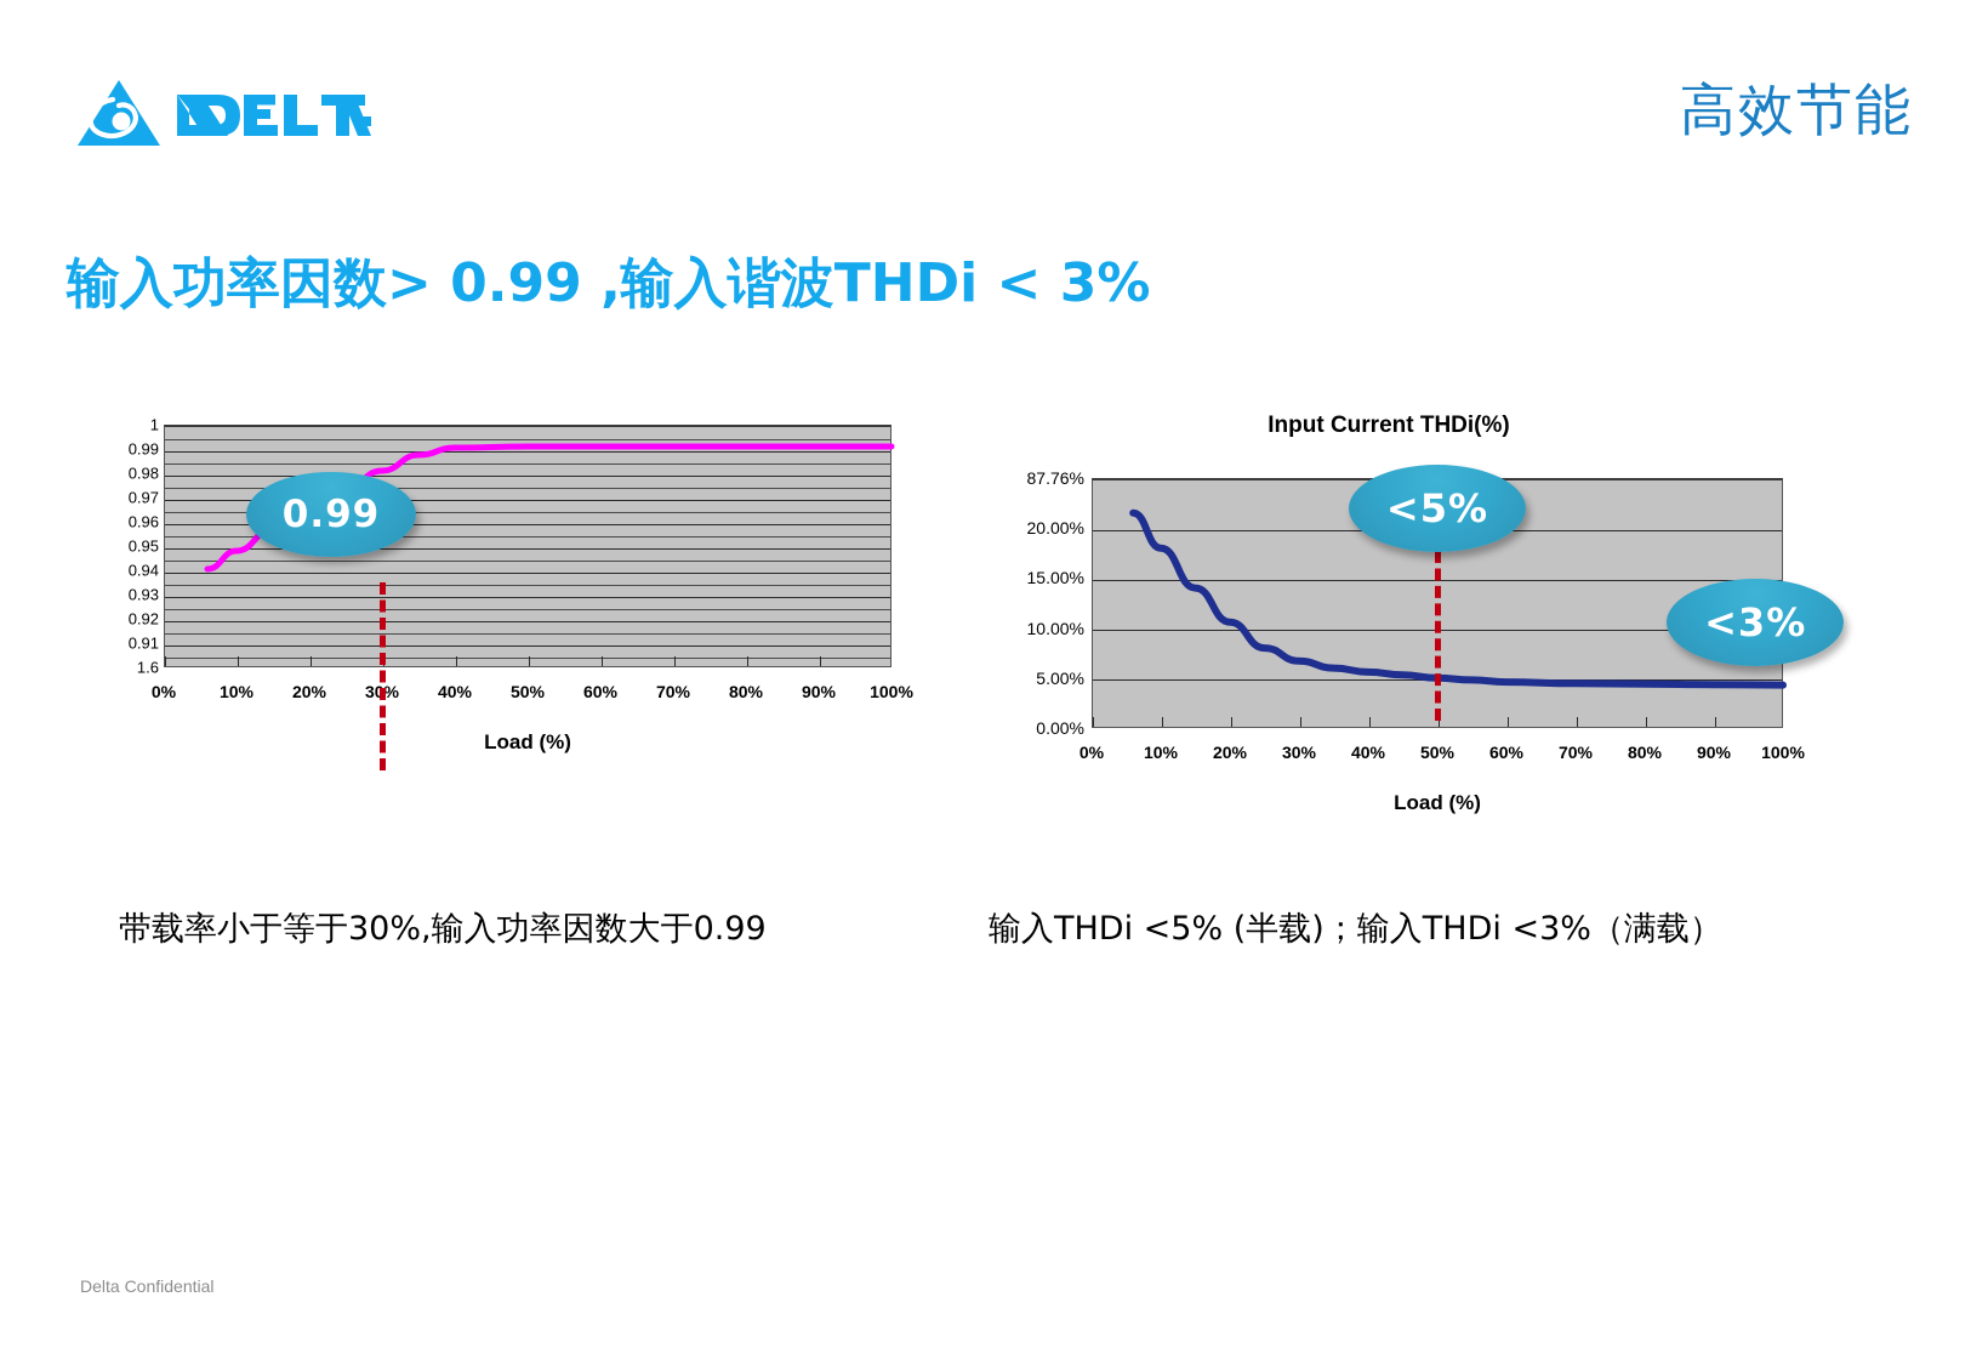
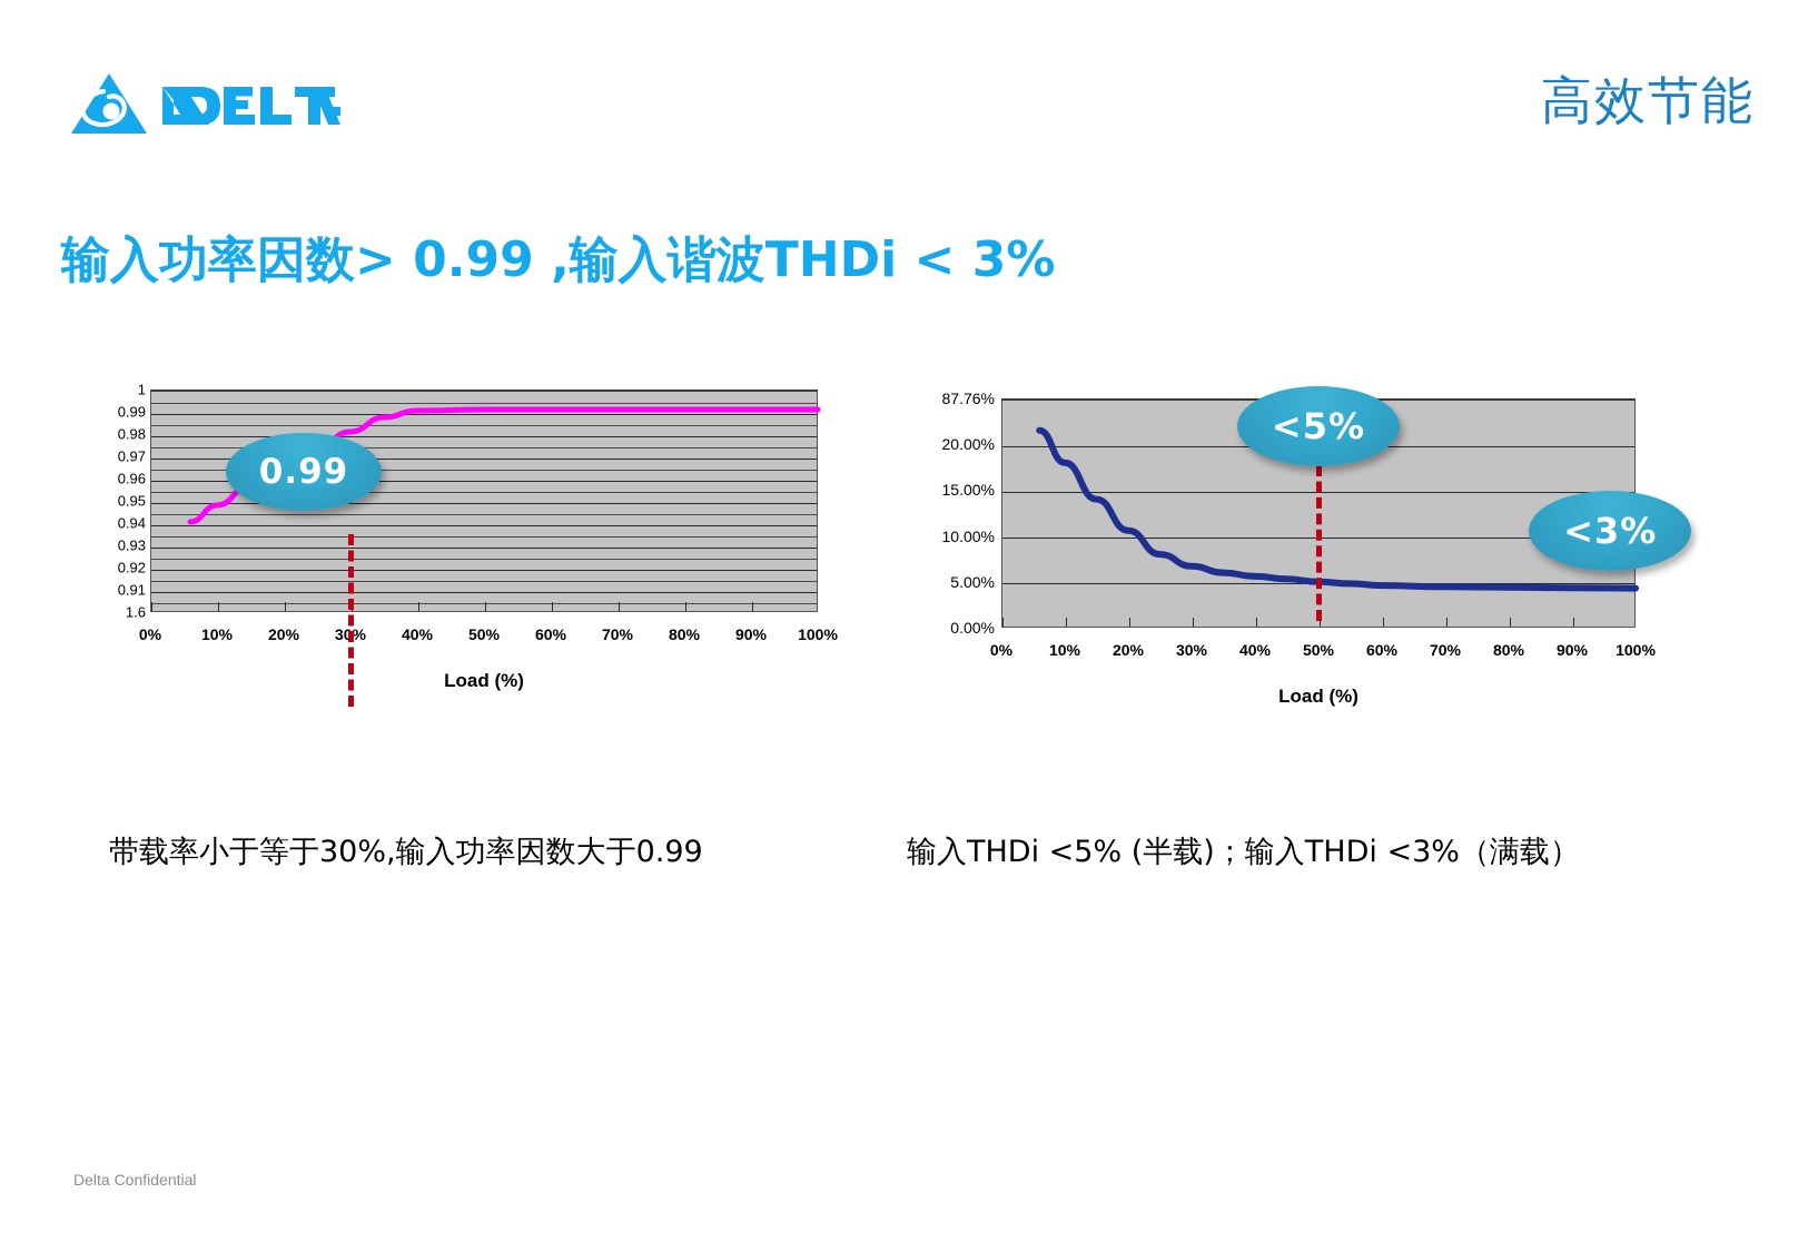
  高效节能
  输入功率因数> 0.99 ,输入谐波THDi < 3%
  1
  0.99
  0.98
  0.97
  0.96
  0.95
  0.94
  0.93
  0.92
  0.91
  1.6
  0%
  10%
  20%
  30%
  40%
  50%
  60%
  70%
  80%
  90%
  100%
  Load (%)
  0.99
- Input Current THDi(%)
  87.76%
  20.00%
  15.00%
  10.00%
  5.00%
  0.00%
  0%
  10%
  20%
  30%
  40%
  50%
  60%
  70%
  80%
  90%
  100%
  Load (%)
  <5%
  <3%
  带载率小于等于30%,输入功率因数大于0.99
  输入THDi <5% (半载)；输入THDi <3%（满载）
  Delta Confidential
